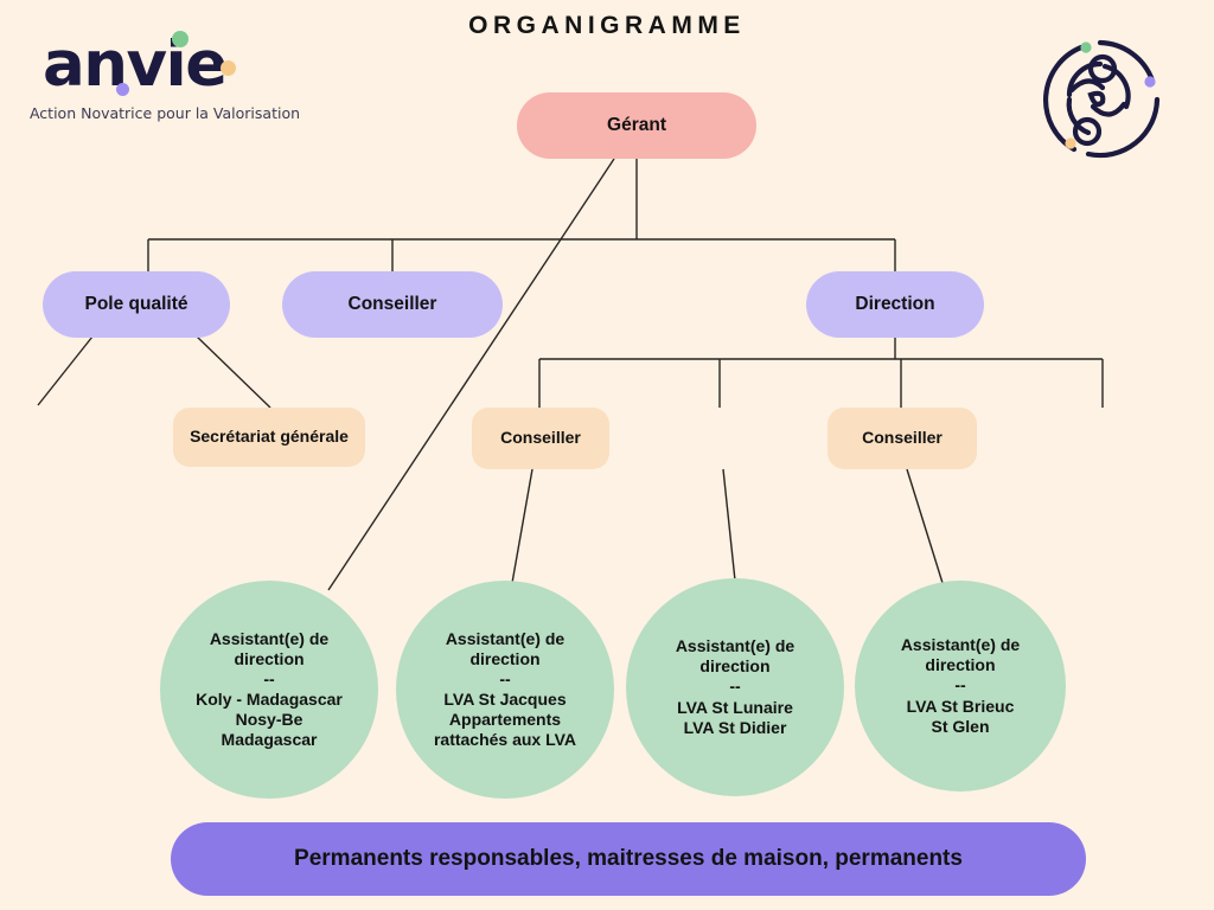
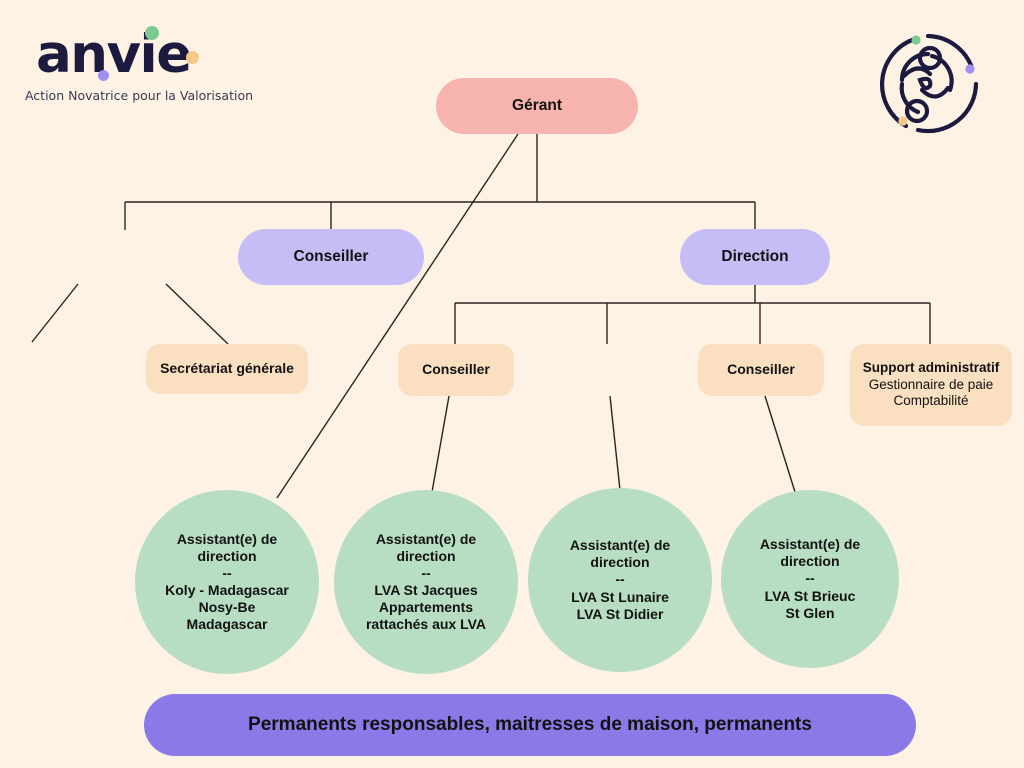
- ORGANIGRAMME
  anvie
  Action Novatrice pour la Valorisation
  Gérant
- Pole qualité
  Conseiller
  Direction
  Secrétariat générale
  Conseiller
  Conseiller
+ Support administratif
+ Gestionnaire de paie
+ Comptabilité
  Assistant(e) de
  direction
  --
  Koly - Madagascar
  Nosy-Be
  Madagascar
  Assistant(e) de
  direction
  --
  LVA St Jacques
  Appartements
  rattachés aux LVA
  Assistant(e) de
  direction
  --
  LVA St Lunaire
  LVA St Didier
  Assistant(e) de
  direction
  --
  LVA St Brieuc
  St Glen
  Permanents responsables, maitresses de maison, permanents
